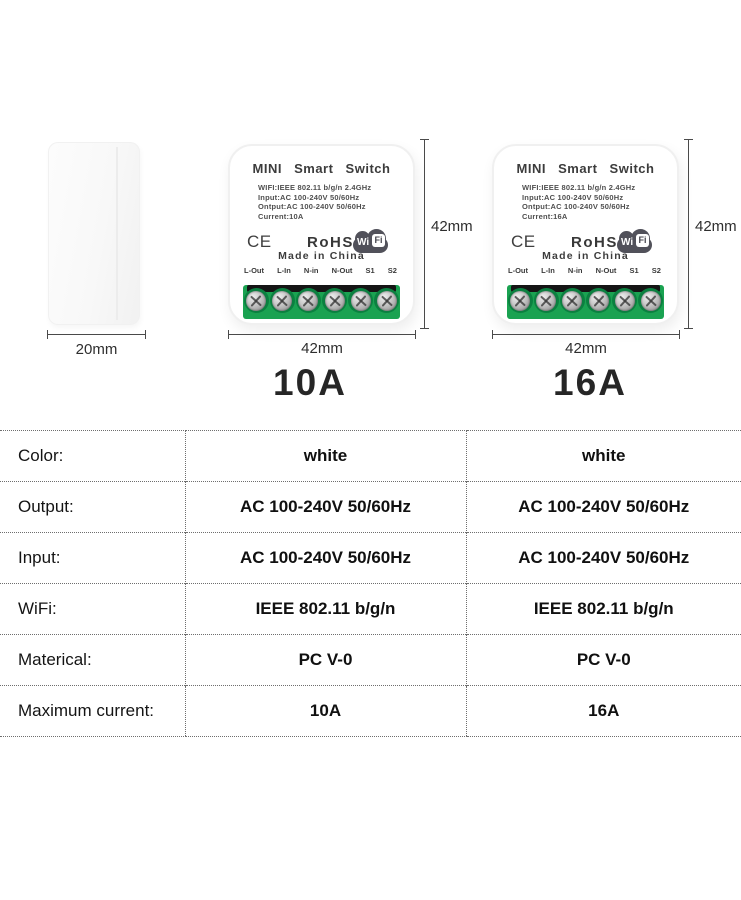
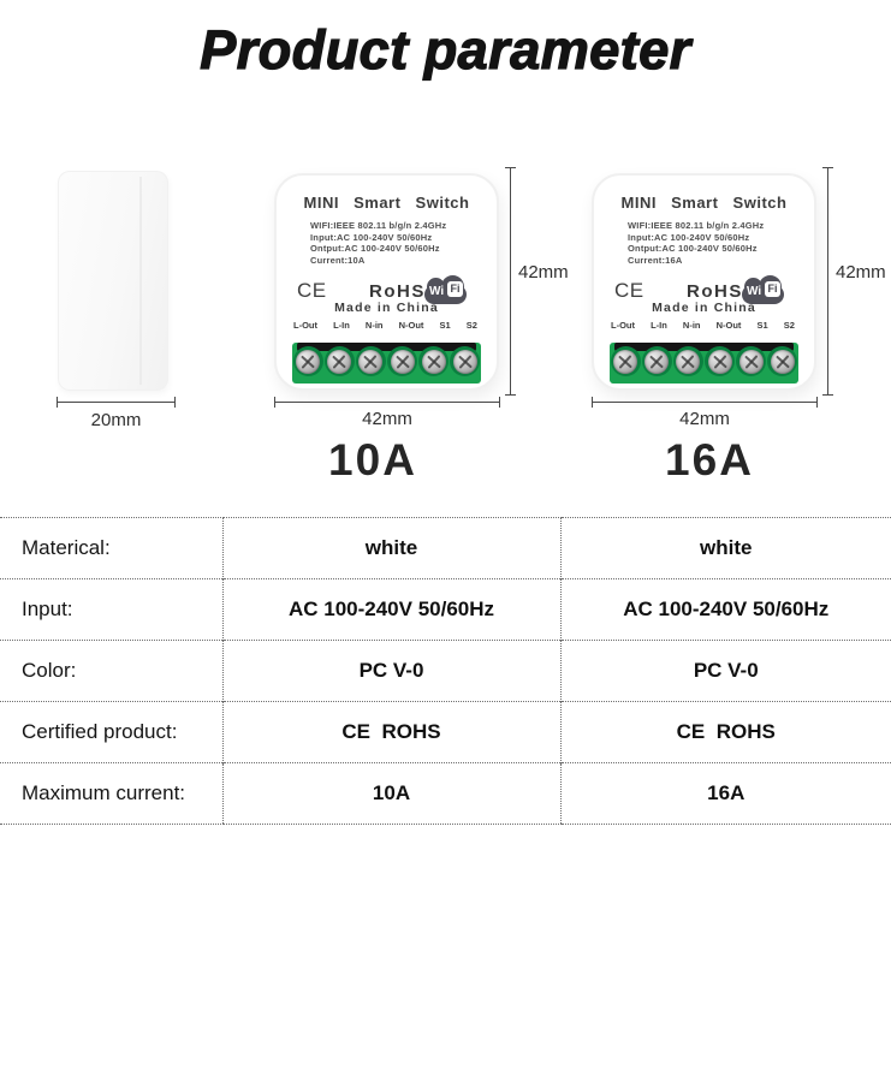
+ Product parameter
  20mm
  MINI Smart Switch
  WIFI:IEEE 802.11 b/g/n 2.4GHz
  Input:AC 100-240V 50/60Hz
  Ontput:AC 100-240V 50/60Hz
  Current:10A
  CE
  RoHS
  Wi
  Fi
  Made in China
  L-Out
  L-In
  N-in
  N-Out
  S1
  S2
  MINI Smart Switch
  WIFI:IEEE 802.11 b/g/n 2.4GHz
  Input:AC 100-240V 50/60Hz
  Ontput:AC 100-240V 50/60Hz
  Current:16A
  CE
  RoHS
  Wi
  Fi
  Made in China
  L-Out
  L-In
  N-in
  N-Out
  S1
  S2
  42mm
  42mm
  42mm
  42mm
  10A
  16A
- Color:	white	white
+ Materical:	white	white
- Output:	AC 100-240V 50/60Hz	AC 100-240V 50/60Hz
  Input:	AC 100-240V 50/60Hz	AC 100-240V 50/60Hz
- WiFi:	IEEE 802.11 b/g/n	IEEE 802.11 b/g/n
- Materical:	PC V-0	PC V-0
+ Color:	PC V-0	PC V-0
+ Certified product:	CE ROHS	CE ROHS
  Maximum current:	10A	16A
